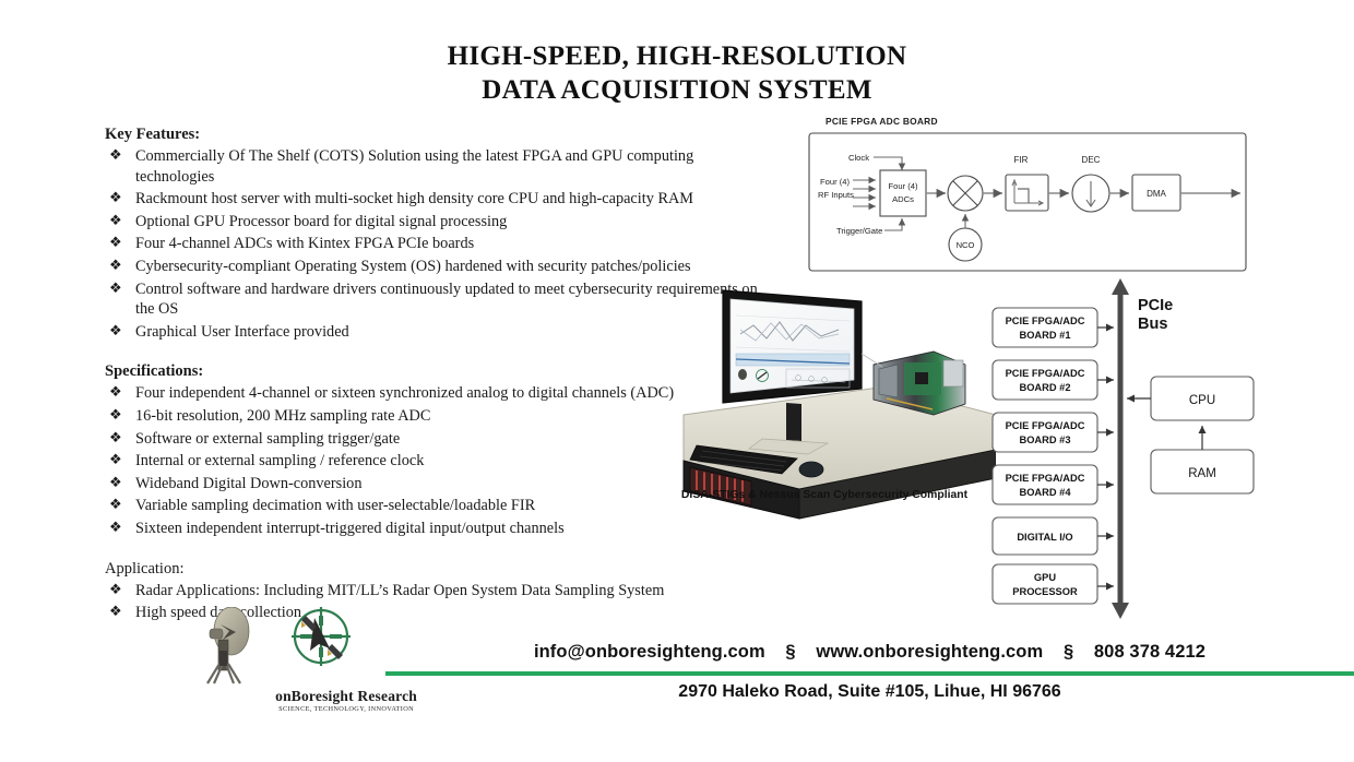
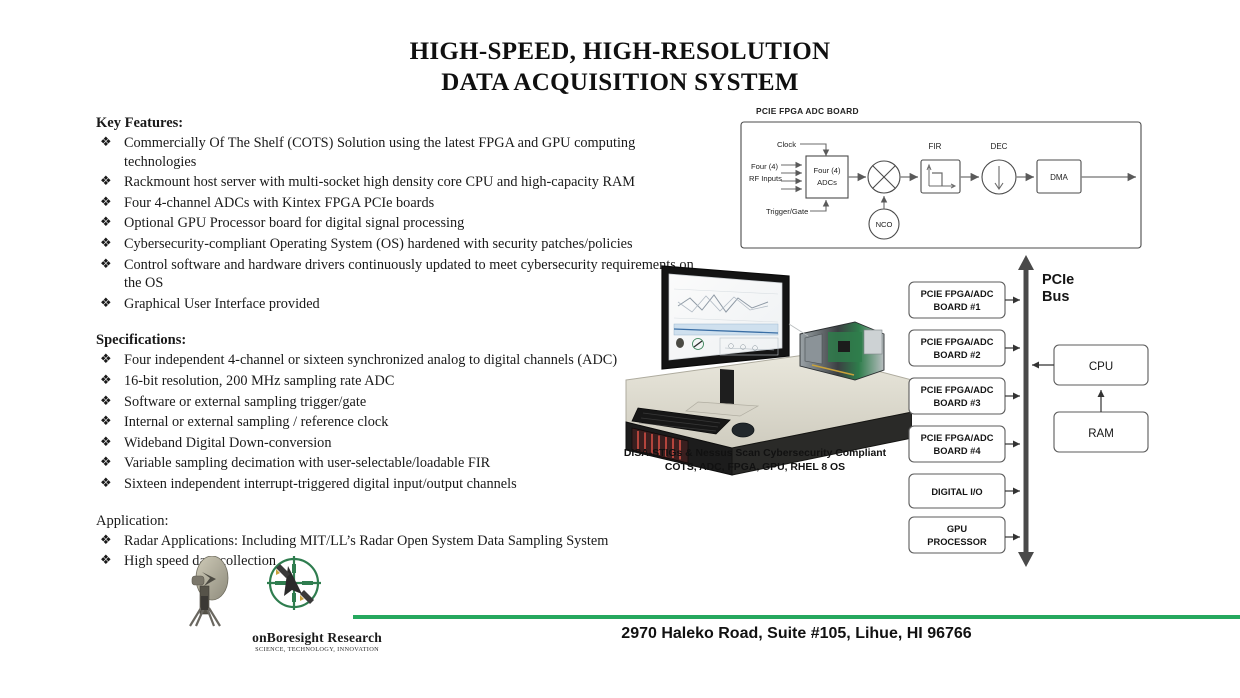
  HIGH-SPEED, HIGH-RESOLUTION
  DATA ACQUISITION SYSTEM
  Key Features:
  ❖
  Commercially Of The Shelf (COTS) Solution using the latest FPGA and GPU computing technologies
  ❖
  Rackmount host server with multi-socket high density core CPU and high-capacity RAM
  ❖
- Optional GPU Processor board for digital signal processing
+ Four 4-channel ADCs with Kintex FPGA PCIe boards
  ❖
- Four 4-channel ADCs with Kintex FPGA PCIe boards
+ Optional GPU Processor board for digital signal processing
  ❖
  Cybersecurity-compliant Operating System (OS) hardened with security patches/policies
  ❖
  Control software and hardware drivers continuously updated to meet cybersecurity requirements on the OS
  ❖
  Graphical User Interface provided
  Specifications:
  ❖
  Four independent 4-channel or sixteen synchronized analog to digital channels (ADC)
  ❖
  16-bit resolution, 200 MHz sampling rate ADC
  ❖
  Software or external sampling trigger/gate
  ❖
  Internal or external sampling / reference clock
  ❖
  Wideband Digital Down-conversion
  ❖
  Variable sampling decimation with user-selectable/loadable FIR
  ❖
  Sixteen independent interrupt-triggered digital input/output channels
  Application:
  ❖
  Radar Applications: Including MIT/LL’s Radar Open System Data Sampling System
  ❖
  High speed d collection
  PCIE FPGA ADC BOARD
  Clock
  Four (4)
  RF Inputs
  Four (4)
  ADCs
  Trigger/Gate
  NCO
  FIR
  DEC
  DMA
  DISA-STIGs & Nessus Scan Cybersecurity Compliant
+ COTS, ADC, FPGA, GPU, RHEL 8 OS
  PCIe
  Bus
  PCIE FPGA/ADC
  BOARD #1
  PCIE FPGA/ADC
  BOARD #2
  PCIE FPGA/ADC
  BOARD #3
  PCIE FPGA/ADC
  BOARD #4
  DIGITAL I/O
  GPU
  PROCESSOR
  CPU
  RAM
  onBoresight Research
- info@onboresighteng.com § www.onboresighteng.com § 808 378 4212
  2970 Haleko Road, Suite #105, Lihue, HI 96766
